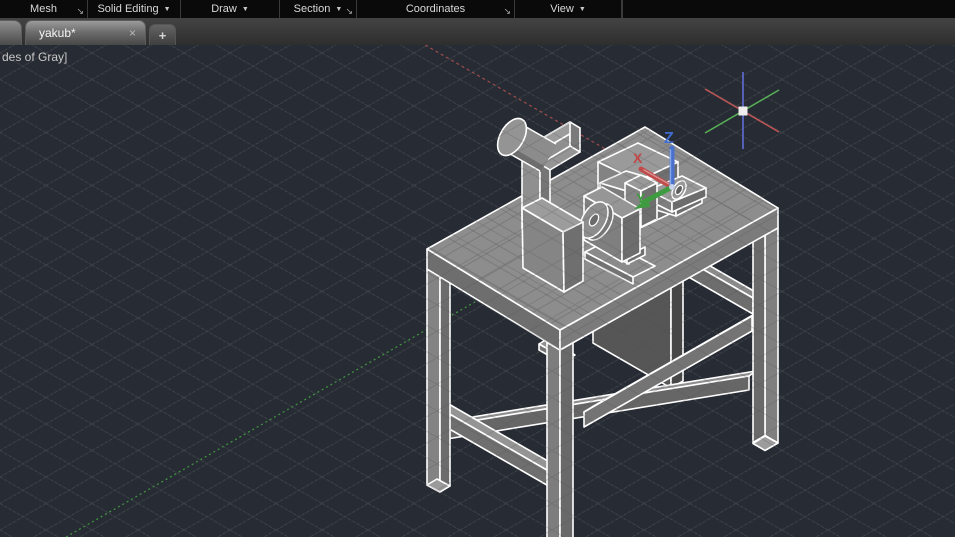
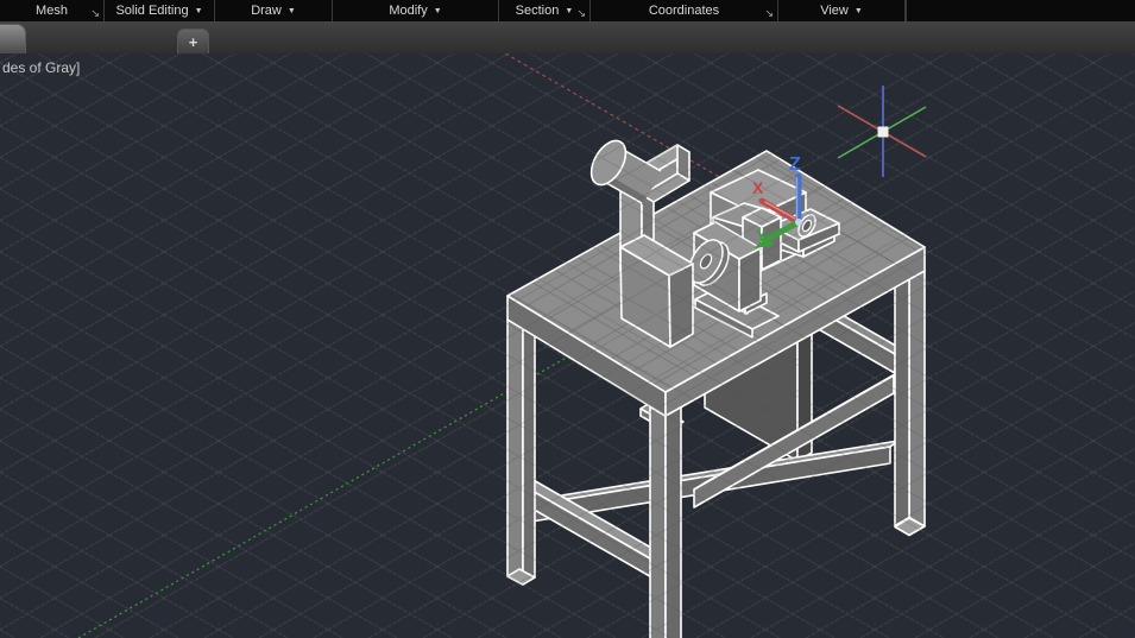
  X
  Y
  Z
  des of Gray]
  Mesh
  ↘
  Solid Editing
  Draw
+ Modify
  Section
  ↘
  Coordinates
  ↘
  View
- yakub*
- ×
  +
